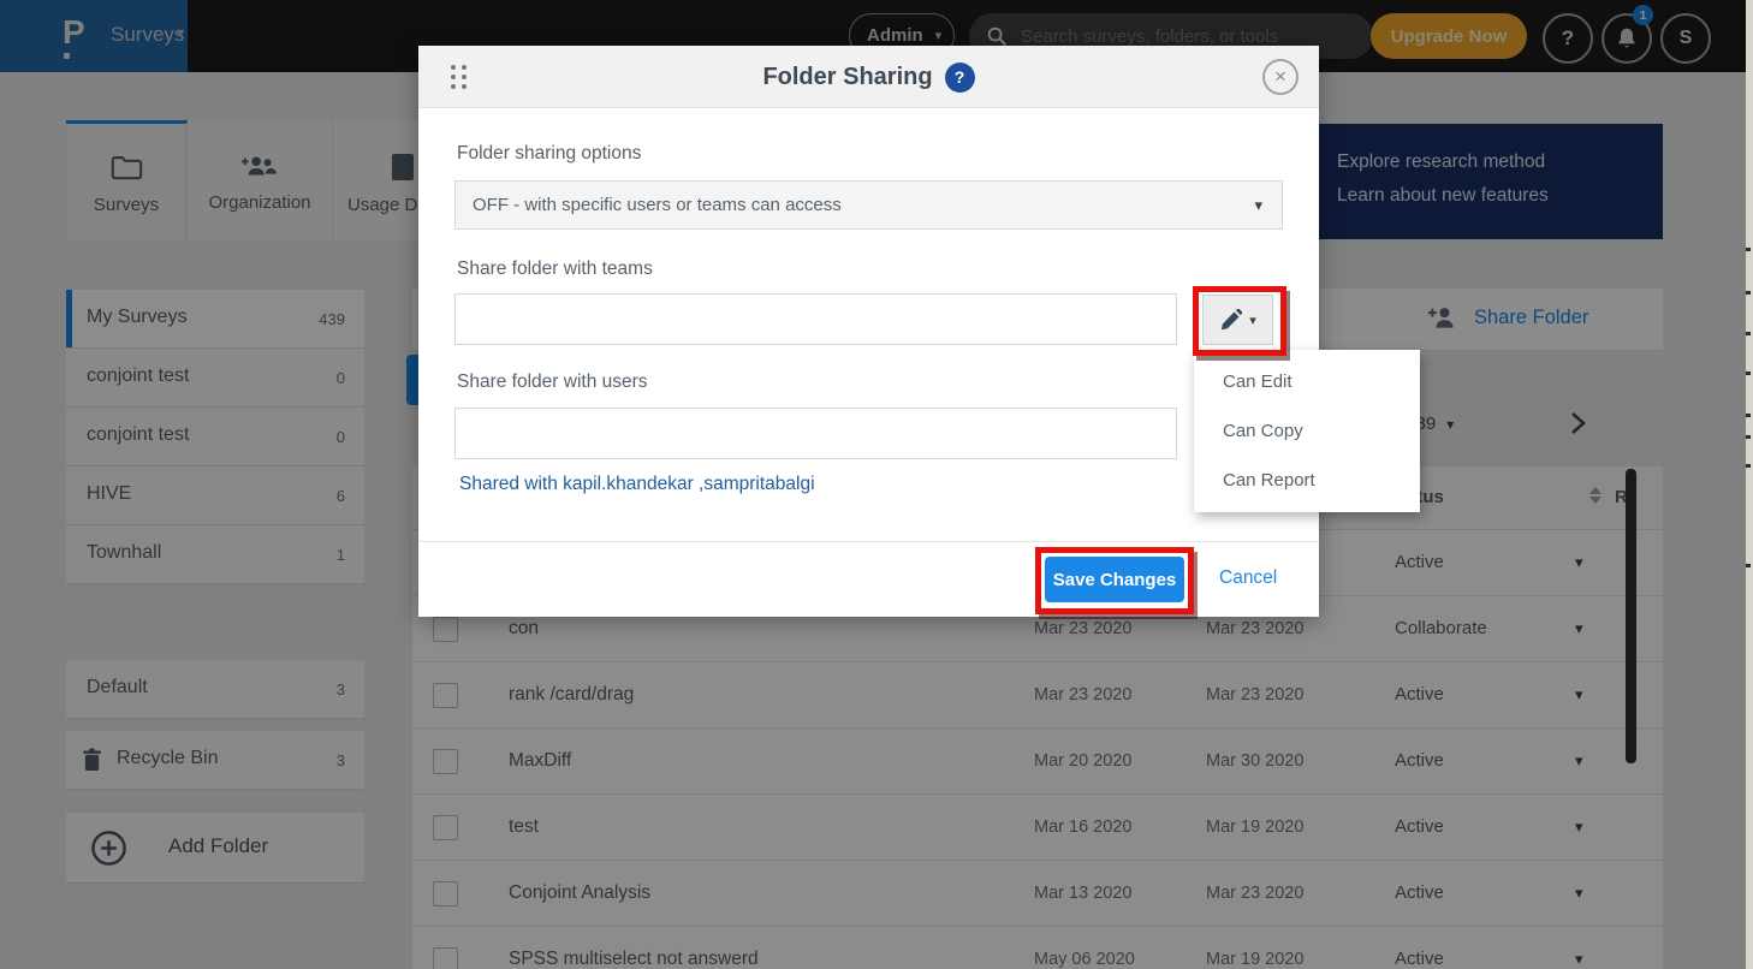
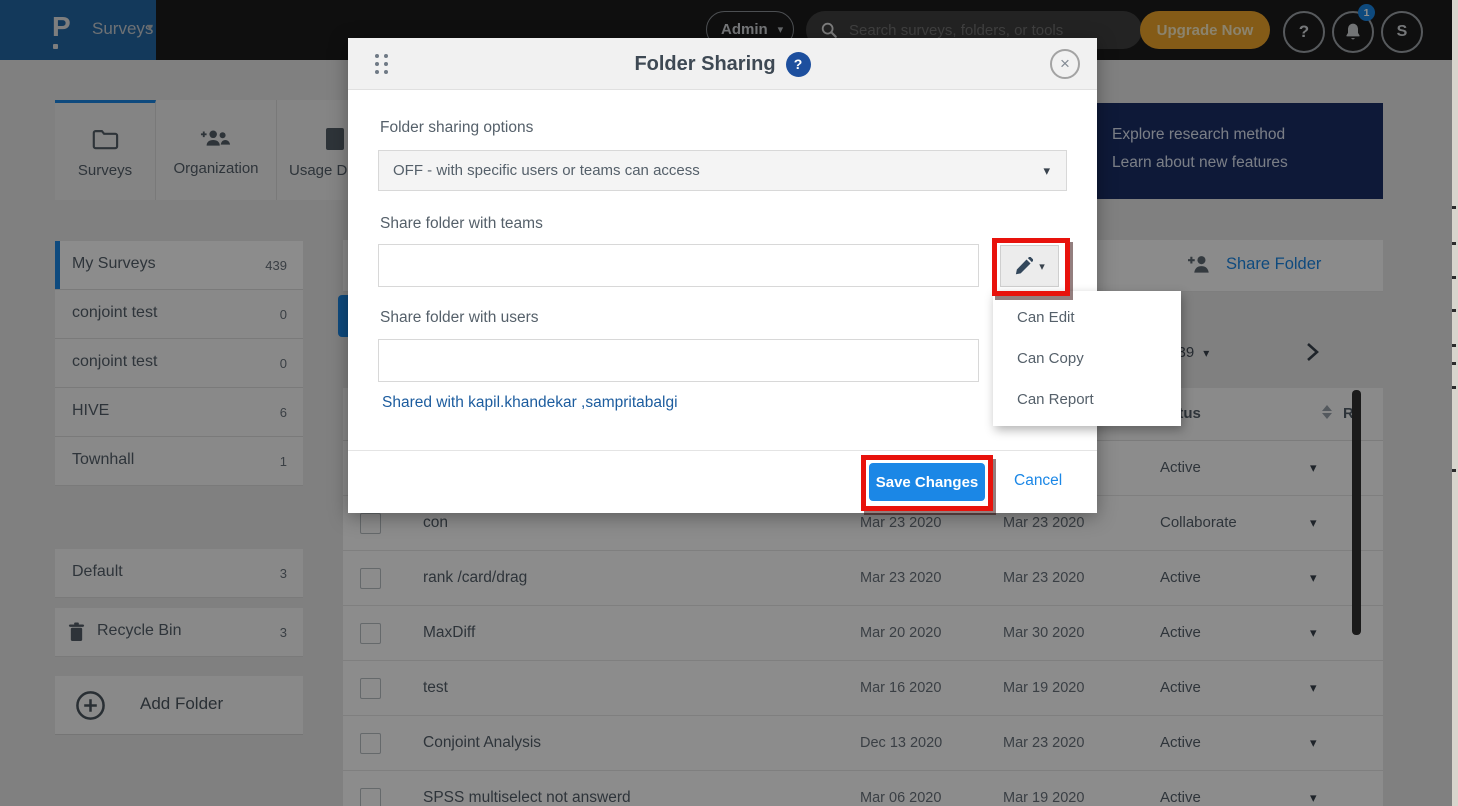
  P
  Surveys
  ▾
  Admin
  ▾
  Search surveys, folders, or tools
  Upgrade Now
  ?
  1
  S
  Surveys
  Organization
  Usage D
  My Surveys
  439
  conjoint test
  0
  conjoint test
  0
  HIVE
  6
  Townhall
  1
  Default
  3
  Recycle Bin
  3
  Add Folder
  Explore research method
  Learn about new features
  Share Folder
  ▾
  R
  Active
  ▾
  con
  Mar 23 2020
  Mar 23 2020
  Collaborate
  ▾
  rank /card/drag
  Mar 23 2020
  Mar 23 2020
  Active
  ▾
  MaxDiff
  Mar 20 2020
  Mar 30 2020
  Active
  ▾
  test
  Mar 16 2020
  Mar 19 2020
  Active
  ▾
  Conjoint Analysis
- Mar 13 2020
+ Dec 13 2020
  Mar 23 2020
  Active
  ▾
  SPSS multiselect not answerd
- May 06 2020
+ Mar 06 2020
  Mar 19 2020
  Active
  ▾
  Folder Sharing
  ?
  ×
  Folder sharing options
  OFF - with specific users or teams can access
  ▾
  Share folder with teams
  ▾
  Share folder with users
  Shared with kapil.khandekar ,sampritabalgi
  Save Changes
  Cancel
  Can Edit
  Can Copy
  Can Report
